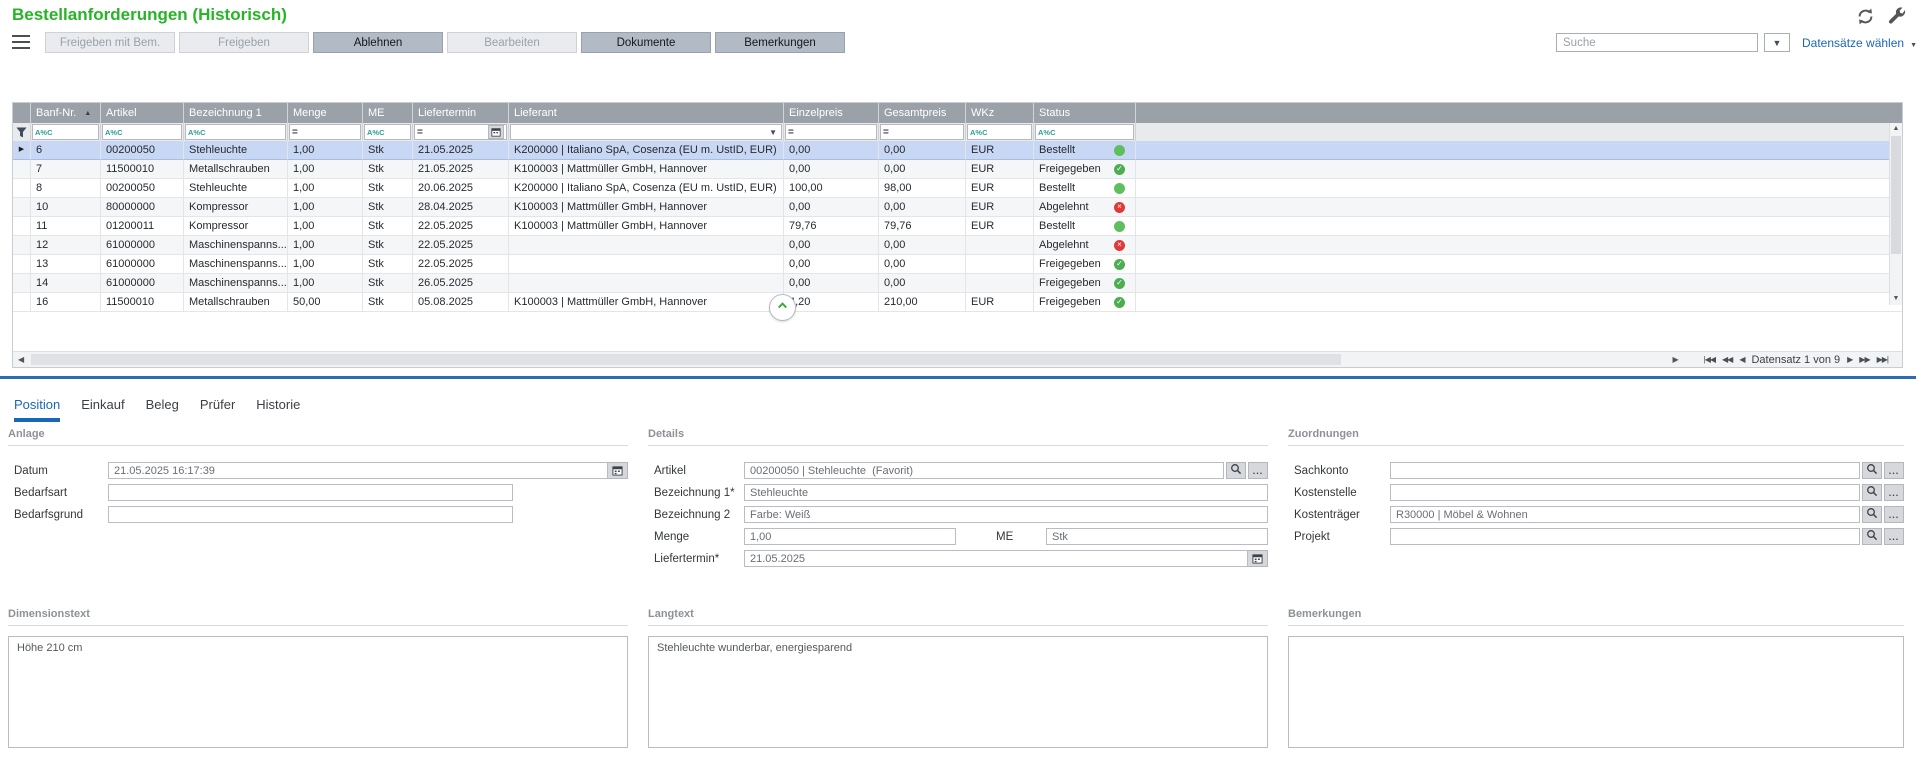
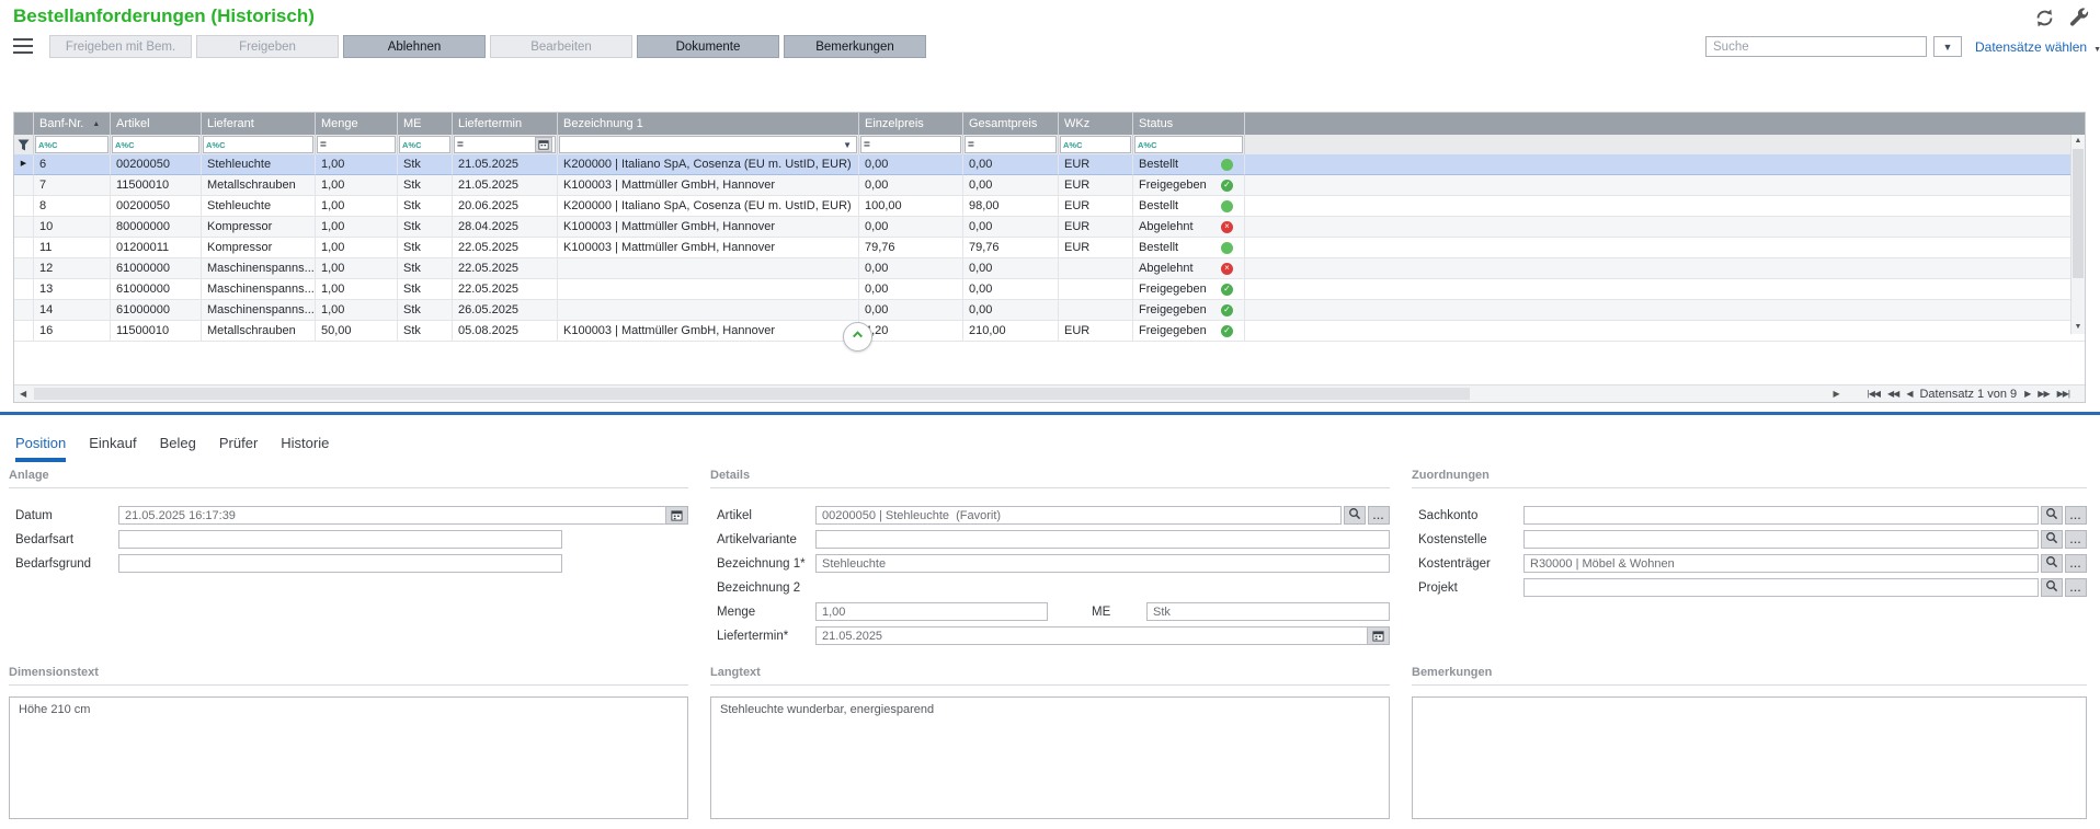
  Bestellanforderungen (Historisch)
  Freigeben mit Bem.
  Freigeben
  Ablehnen
  Bearbeiten
  Dokumente
  Bemerkungen
  Suche
  ▼
  Datensätze wählen
  Banf-Nr.
  Artikel
- Bezeichnung 1
+ Lieferant
  Menge
  ME
  Liefertermin
- Lieferant
+ Bezeichnung 1
  Einzelpreis
  Gesamtpreis
  WKz
  Status
  A%C
  A%C
  A%C
  =
  A%C
  =
  ▼
  =
  =
  A%C
  A%C
  6
  00200050
  Stehleuchte
  1,00
  Stk
  21.05.2025
  K200000 | Italiano SpA, Cosenza (EU m. UstID, EUR)
  0,00
  0,00
  EUR
  Bestellt
  7
  11500010
  Metallschrauben
  1,00
  Stk
  21.05.2025
  K100003 | Mattmüller GmbH, Hannover
  0,00
  0,00
  EUR
  Freigegeben
  ✓
  8
  00200050
  Stehleuchte
  1,00
  Stk
  20.06.2025
  K200000 | Italiano SpA, Cosenza (EU m. UstID, EUR)
  100,00
  98,00
  EUR
  Bestellt
  10
  80000000
  Kompressor
  1,00
  Stk
  28.04.2025
  K100003 | Mattmüller GmbH, Hannover
  0,00
  0,00
  EUR
  Abgelehnt
  ×
  11
  01200011
  Kompressor
  1,00
  Stk
  22.05.2025
  K100003 | Mattmüller GmbH, Hannover
  79,76
  79,76
  EUR
  Bestellt
  12
  61000000
  Maschinenspanns...
  1,00
  Stk
  22.05.2025
  0,00
  0,00
  Abgelehnt
  ×
  13
  61000000
  Maschinenspanns...
  1,00
  Stk
  22.05.2025
  0,00
  0,00
  Freigegeben
  ✓
  14
  61000000
  Maschinenspanns...
  1,00
  Stk
  26.05.2025
  0,00
  0,00
  Freigegeben
  ✓
  16
  11500010
  Metallschrauben
  50,00
  Stk
  05.08.2025
  K100003 | Mattmüller GmbH, Hannover
  ,20
  210,00
  EUR
  Freigegeben
  ✓
  ◀
  ▶
  |◀◀
  ◀◀
  ◀
  Datensatz 1 von 9
  ▶
  ▶▶
  ▶▶|
  Position
  Einkauf
  Beleg
  Prüfer
  Historie
  Anlage
  Datum
  21.05.2025 16:17:39
  Bedarfsart
  Bedarfsgrund
  Details
  Artikel
  00200050 | Stehleuchte (Favorit)
  ...
+ Artikelvariante
  Bezeichnung 1*
  Stehleuchte
  Bezeichnung 2
- Farbe: Weiß
  Menge
  1,00
  ME
  Stk
  Liefertermin*
  21.05.2025
  Zuordnungen
  Sachkonto
  ...
  Kostenstelle
  ...
  Kostenträger
  R30000 | Möbel & Wohnen
  ...
  Projekt
  ...
  Dimensionstext
  Höhe 210 cm
  Langtext
  Stehleuchte wunderbar, energiesparend
  Bemerkungen
